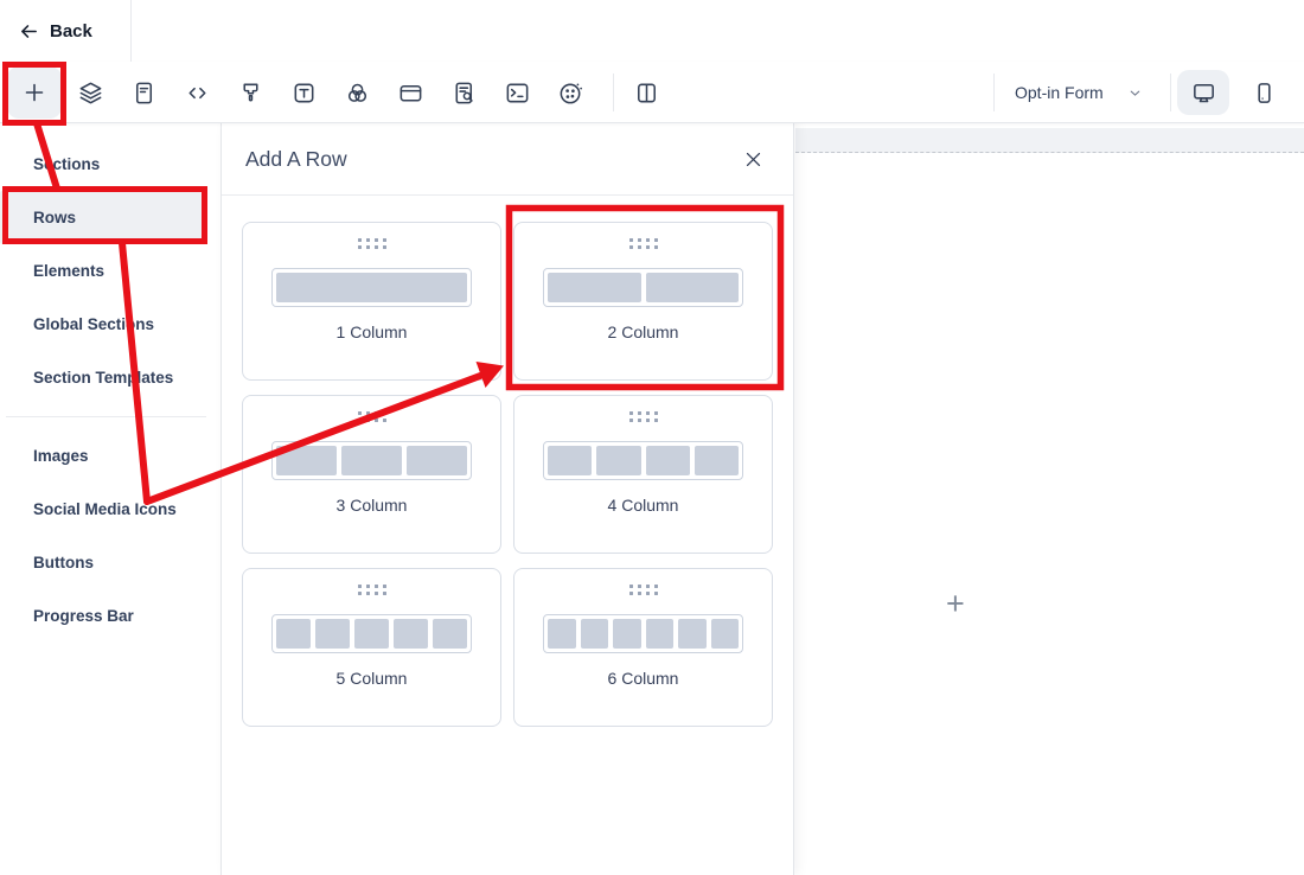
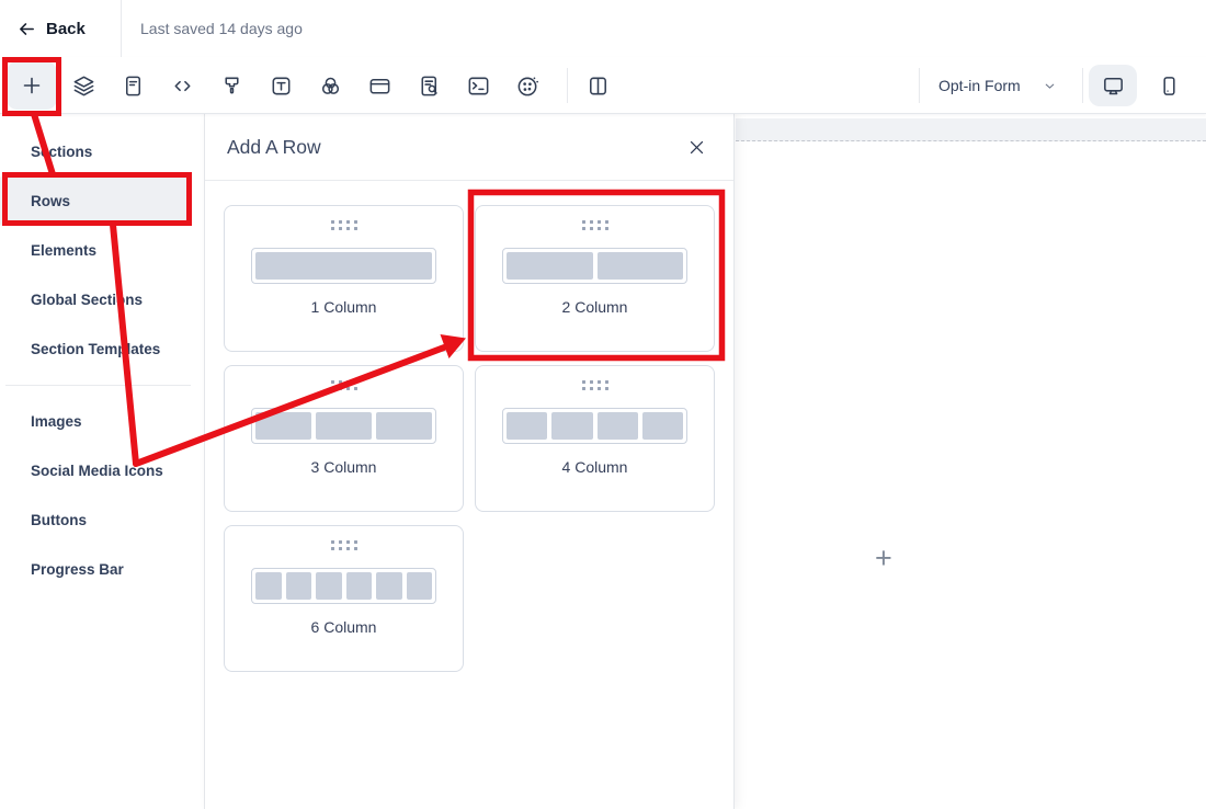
  Back
+ Last saved 14 days ago
  Opt-in Form
  Sctions
  Rows
  Elements
  Global Sectins
  Section Temlates
  Images
  Social Media Icons
  Buttons
  Progress Bar
  Add A Row
  1 Column
  2 Column
  3 Column
  4 Column
- 5 Column
  6 Column
  +
